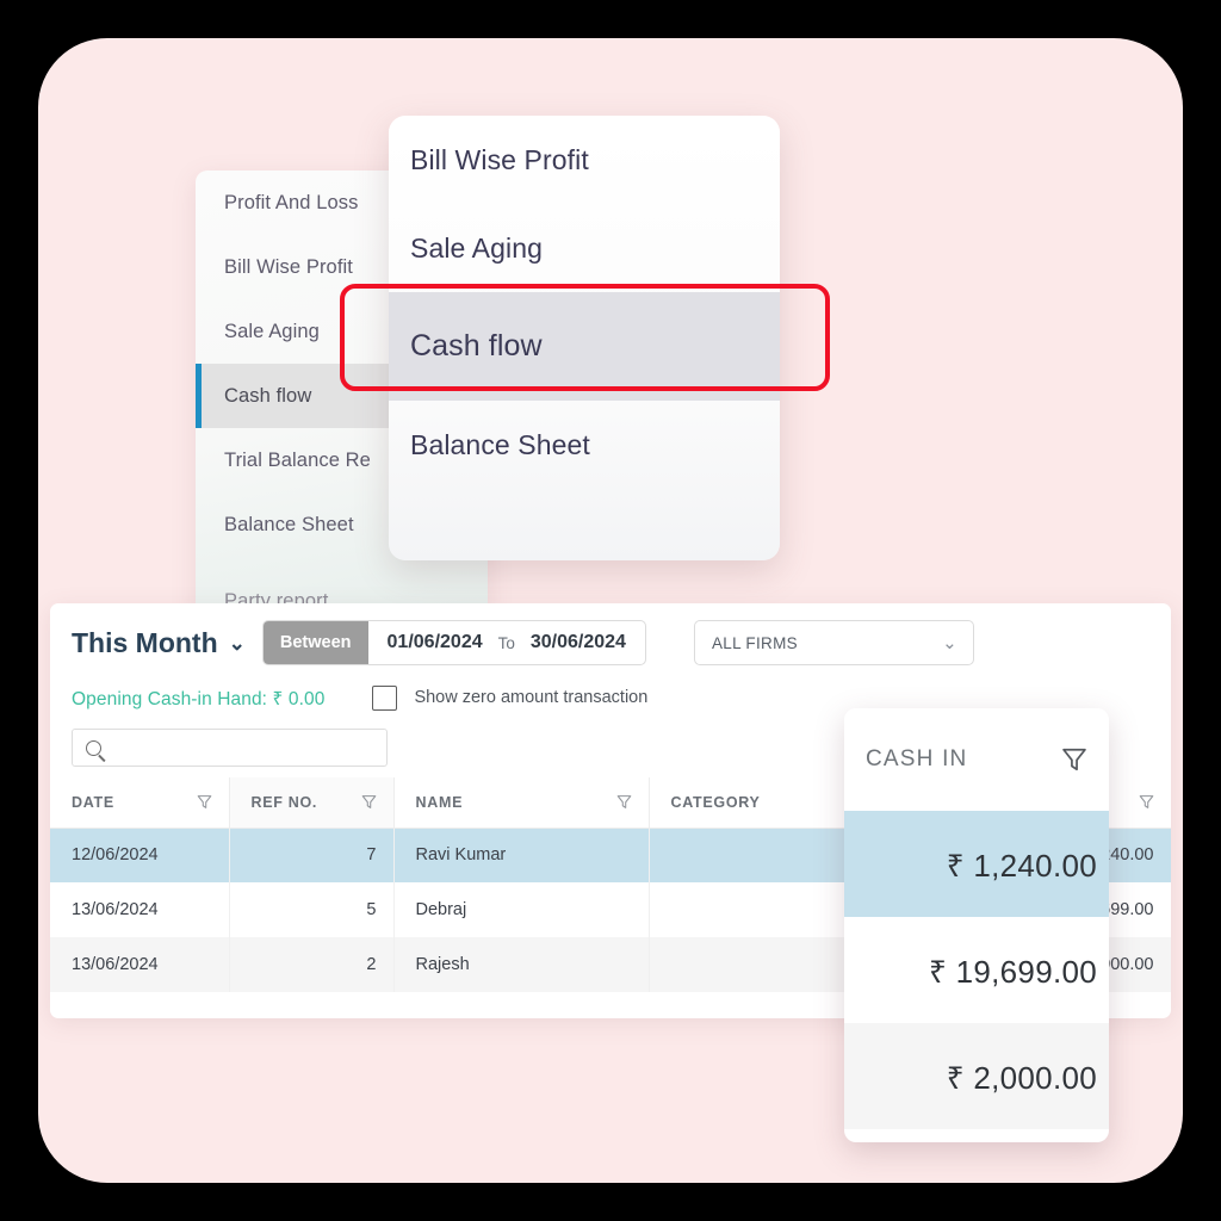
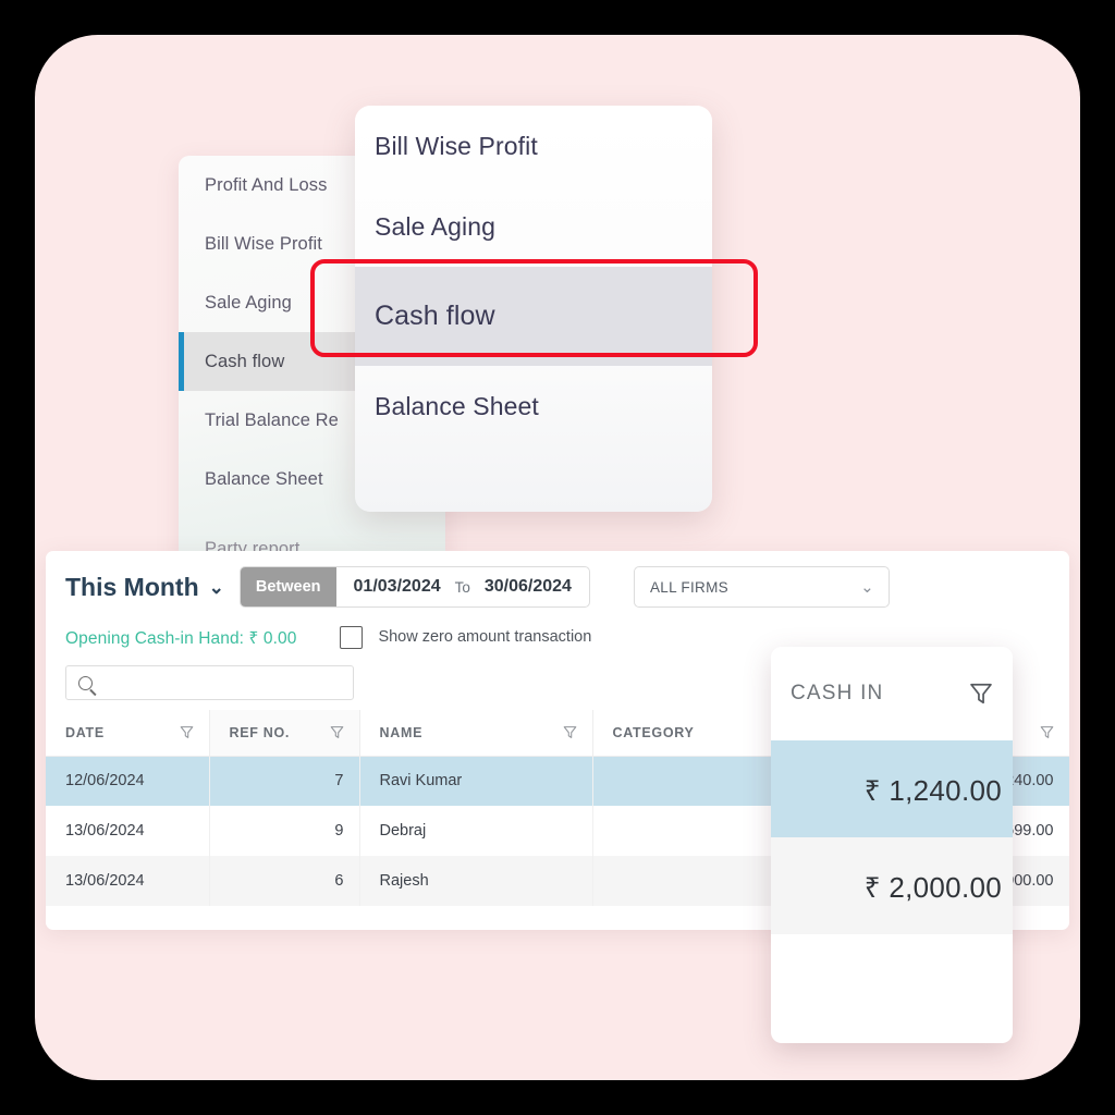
  Profit And Loss
  Bill Wise Profit
  Sale Aging
  Cash flow
  Trial Balance Re
  Balance Sheet
  Party report
  Bill Wise Profit
  Sale Aging
  Cash flow
  Balance Sheet
  This Month
  ⌄
  Between
- 01/06/2024
+ 01/03/2024
  To
  30/06/2024
  ALL FIRMS
  ⌄
  Opening Cash-in Hand: ₹ 0.00
  Show zero amount transaction
  DATE	REF NO.	NAME	CATEGORY
  12/06/2024	7	Ravi Kumar		40.00
- 13/06/2024	5	Debraj		99.00
+ 13/06/2024	9	Debraj		99.00
- 13/06/2024	2	Rajesh		00.00
+ 13/06/2024	6	Rajesh		00.00
  CASH IN
  ₹ 1,240.00
- ₹ 19,699.00
  ₹ 2,000.00
